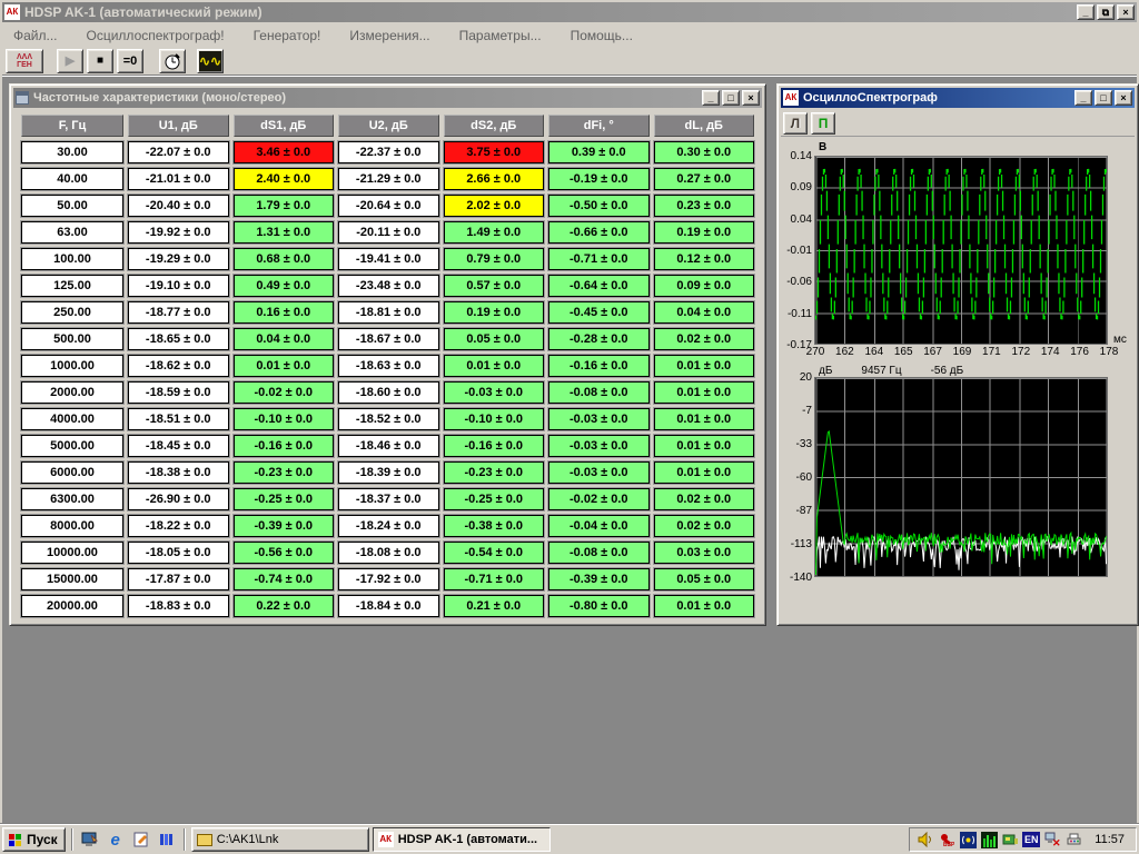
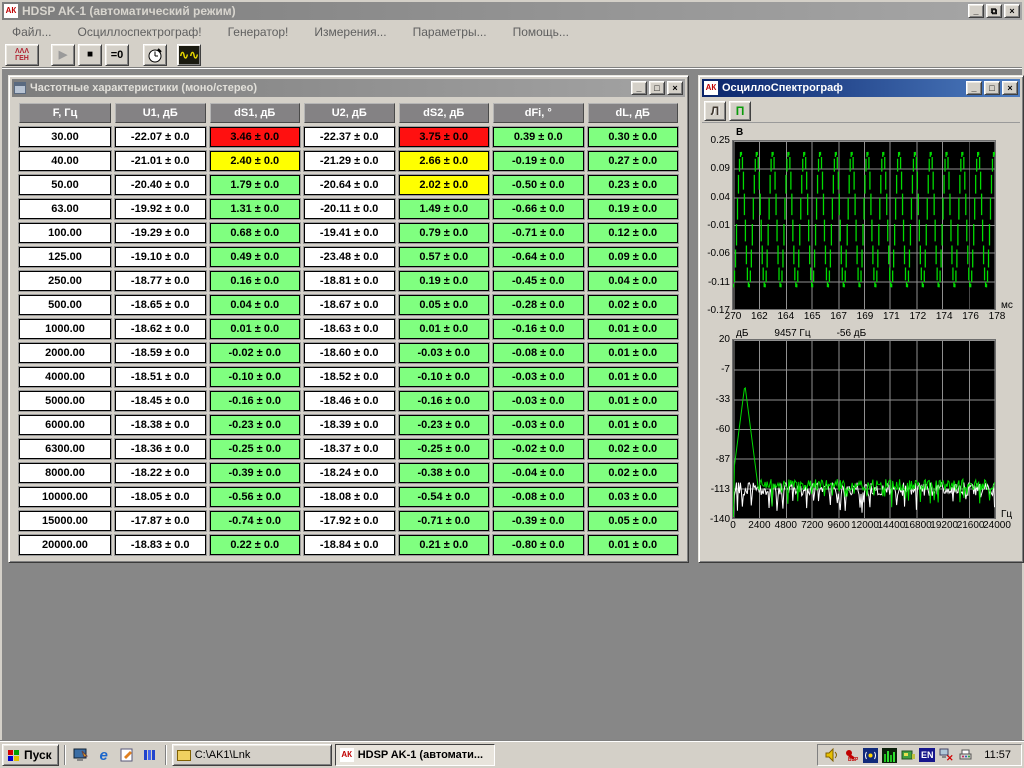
  АК
  HDSP AK-1 (автоматический режим)
  _
  ⧉
  ×
  Файл...
  Осциллоспектрограф!
  Генератор!
  Измерения...
  Параметры...
  Помощь...
  ▶
  ■
  =0
  ∿∿
  Частотные характеристики (моно/стерео)
  _
  □
  ×
  F, Гц
  U1, дБ
  dS1, дБ
  U2, дБ
  dS2, дБ
  dFi, °
  dL, дБ
  30.00
  -22.07 ± 0.0
  3.46 ± 0.0
  -22.37 ± 0.0
  3.75 ± 0.0
  0.39 ± 0.0
  0.30 ± 0.0
  40.00
  -21.01 ± 0.0
  2.40 ± 0.0
  -21.29 ± 0.0
  2.66 ± 0.0
  -0.19 ± 0.0
  0.27 ± 0.0
  50.00
  -20.40 ± 0.0
  1.79 ± 0.0
  -20.64 ± 0.0
  2.02 ± 0.0
  -0.50 ± 0.0
  0.23 ± 0.0
  63.00
  -19.92 ± 0.0
  1.31 ± 0.0
  -20.11 ± 0.0
  1.49 ± 0.0
  -0.66 ± 0.0
  0.19 ± 0.0
  100.00
  -19.29 ± 0.0
  0.68 ± 0.0
  -19.41 ± 0.0
  0.79 ± 0.0
  -0.71 ± 0.0
  0.12 ± 0.0
  125.00
  -19.10 ± 0.0
  0.49 ± 0.0
  -23.48 ± 0.0
  0.57 ± 0.0
  -0.64 ± 0.0
  0.09 ± 0.0
  250.00
  -18.77 ± 0.0
  0.16 ± 0.0
  -18.81 ± 0.0
  0.19 ± 0.0
  -0.45 ± 0.0
  0.04 ± 0.0
  500.00
  -18.65 ± 0.0
  0.04 ± 0.0
  -18.67 ± 0.0
  0.05 ± 0.0
  -0.28 ± 0.0
  0.02 ± 0.0
  1000.00
  -18.62 ± 0.0
  0.01 ± 0.0
  -18.63 ± 0.0
  0.01 ± 0.0
  -0.16 ± 0.0
  0.01 ± 0.0
  2000.00
  -18.59 ± 0.0
  -0.02 ± 0.0
  -18.60 ± 0.0
  -0.03 ± 0.0
  -0.08 ± 0.0
  0.01 ± 0.0
  4000.00
  -18.51 ± 0.0
  -0.10 ± 0.0
  -18.52 ± 0.0
  -0.10 ± 0.0
  -0.03 ± 0.0
  0.01 ± 0.0
  5000.00
  -18.45 ± 0.0
  -0.16 ± 0.0
  -18.46 ± 0.0
  -0.16 ± 0.0
  -0.03 ± 0.0
  0.01 ± 0.0
  6000.00
  -18.38 ± 0.0
  -0.23 ± 0.0
  -18.39 ± 0.0
  -0.23 ± 0.0
  -0.03 ± 0.0
  0.01 ± 0.0
  6300.00
- -26.90 ± 0.0
+ -18.36 ± 0.0
  -0.25 ± 0.0
  -18.37 ± 0.0
  -0.25 ± 0.0
  -0.02 ± 0.0
  0.02 ± 0.0
  8000.00
  -18.22 ± 0.0
  -0.39 ± 0.0
  -18.24 ± 0.0
  -0.38 ± 0.0
  -0.04 ± 0.0
  0.02 ± 0.0
  10000.00
  -18.05 ± 0.0
  -0.56 ± 0.0
  -18.08 ± 0.0
  -0.54 ± 0.0
  -0.08 ± 0.0
  0.03 ± 0.0
  15000.00
  -17.87 ± 0.0
  -0.74 ± 0.0
  -17.92 ± 0.0
  -0.71 ± 0.0
  -0.39 ± 0.0
  0.05 ± 0.0
  20000.00
  -18.83 ± 0.0
  0.22 ± 0.0
  -18.84 ± 0.0
  0.21 ± 0.0
  -0.80 ± 0.0
  0.01 ± 0.0
  АК
  ОсциллоСпектрограф
  _
  □
  ×
  Л
  П
  В
- 0.14
+ 0.25
  0.09
  0.04
  -0.01
  -0.06
  -0.11
  -0.17
  270
  162
  164
  165
  167
  169
  171
  172
  174
  176
  178
  мс
  дБ
  9457 Гц
  -56 дБ
  20
  -7
  -33
  -60
  -87
  -113
  -140
+ 0
+ 2400
+ 4800
+ 7200
+ 9600
+ 12000
+ 14400
+ 16800
+ 19200
+ 21600
+ 24000
+ Гц
  Пуск
  e
  C:\AK1\Lnk
  АК
  HDSP AK-1 (автомати...
  EN
  ✕
  11:57
